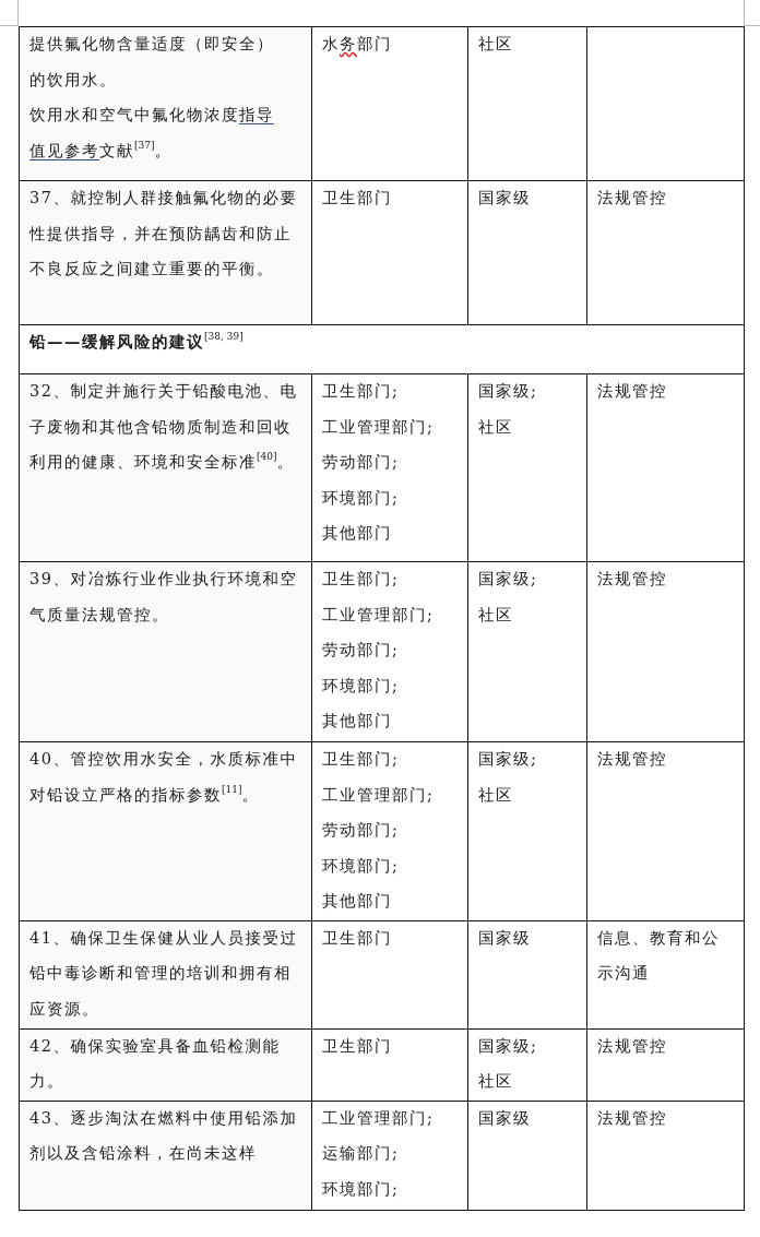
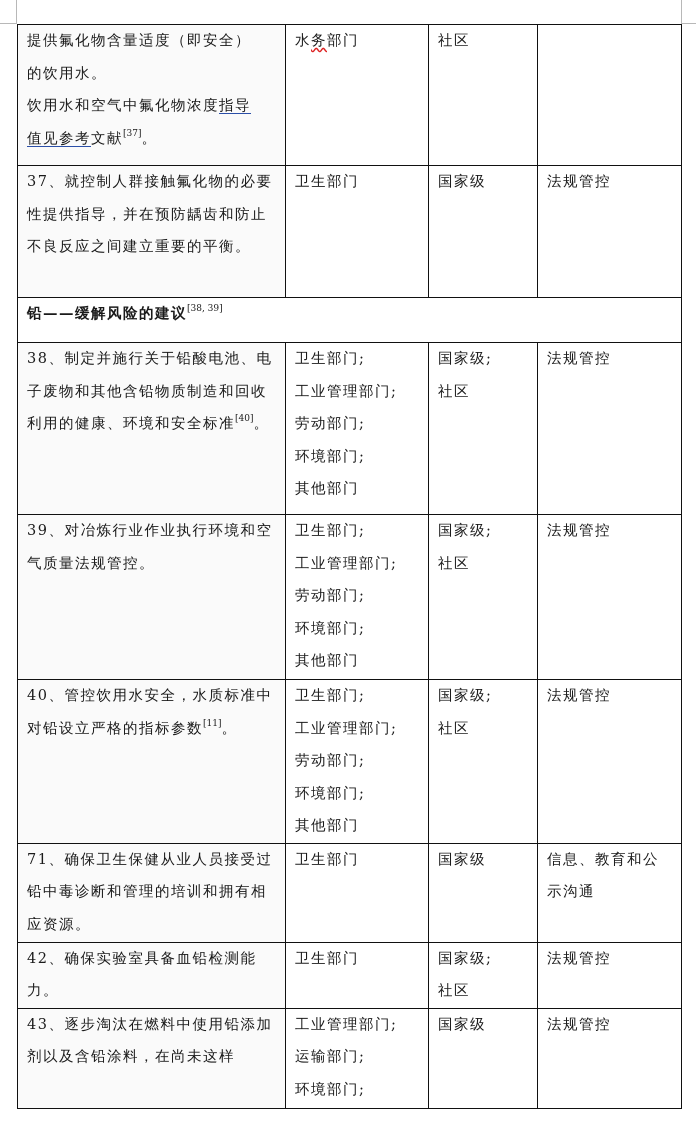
  提供氟化物含量适度（即安全） 的饮用水。 饮用水和空气中氟化物浓度指导 值见参考文献[37]。	水务部门	社区
  37、就控制人群接触氟化物的必要性提供指导，并在预防龋齿和防止不良反应之间建立重要的平衡。	卫生部门	国家级	法规管控
  铅——缓解风险的建议[38, 39]
- 32、制定并施行关于铅酸电池、电子废物和其他含铅物质制造和回收利用的健康、环境和安全标准[40]。	卫生部门; 工业管理部门; 劳动部门; 环境部门; 其他部门	国家级; 社区	法规管控
+ 38、制定并施行关于铅酸电池、电子废物和其他含铅物质制造和回收利用的健康、环境和安全标准[40]。	卫生部门; 工业管理部门; 劳动部门; 环境部门; 其他部门	国家级; 社区	法规管控
  39、对冶炼行业作业执行环境和空气质量法规管控。	卫生部门; 工业管理部门; 劳动部门; 环境部门; 其他部门	国家级; 社区	法规管控
  40、管控饮用水安全，水质标准中对铅设立严格的指标参数[11]。	卫生部门; 工业管理部门; 劳动部门; 环境部门; 其他部门	国家级; 社区	法规管控
- 41、确保卫生保健从业人员接受过铅中毒诊断和管理的培训和拥有相应资源。	卫生部门	国家级	信息、教育和公示沟通
+ 71、确保卫生保健从业人员接受过铅中毒诊断和管理的培训和拥有相应资源。	卫生部门	国家级	信息、教育和公示沟通
  42、确保实验室具备血铅检测能力。	卫生部门	国家级; 社区	法规管控
  43、逐步淘汰在燃料中使用铅添加剂以及含铅涂料，在尚未这样	工业管理部门; 运输部门; 环境部门;	国家级	法规管控
